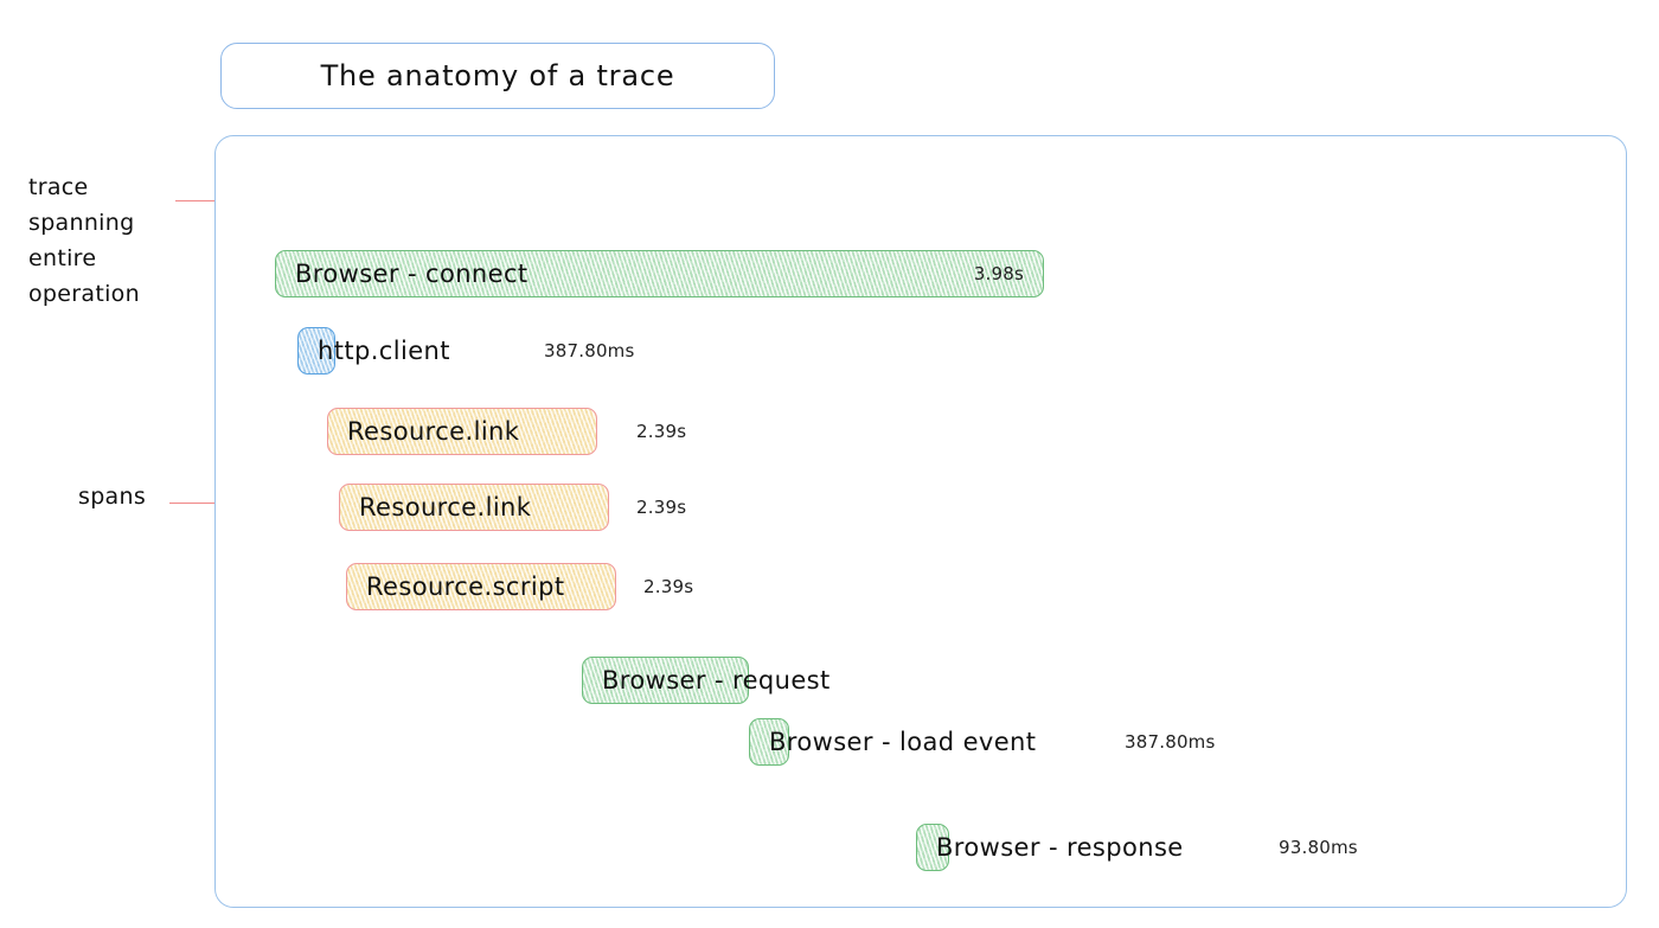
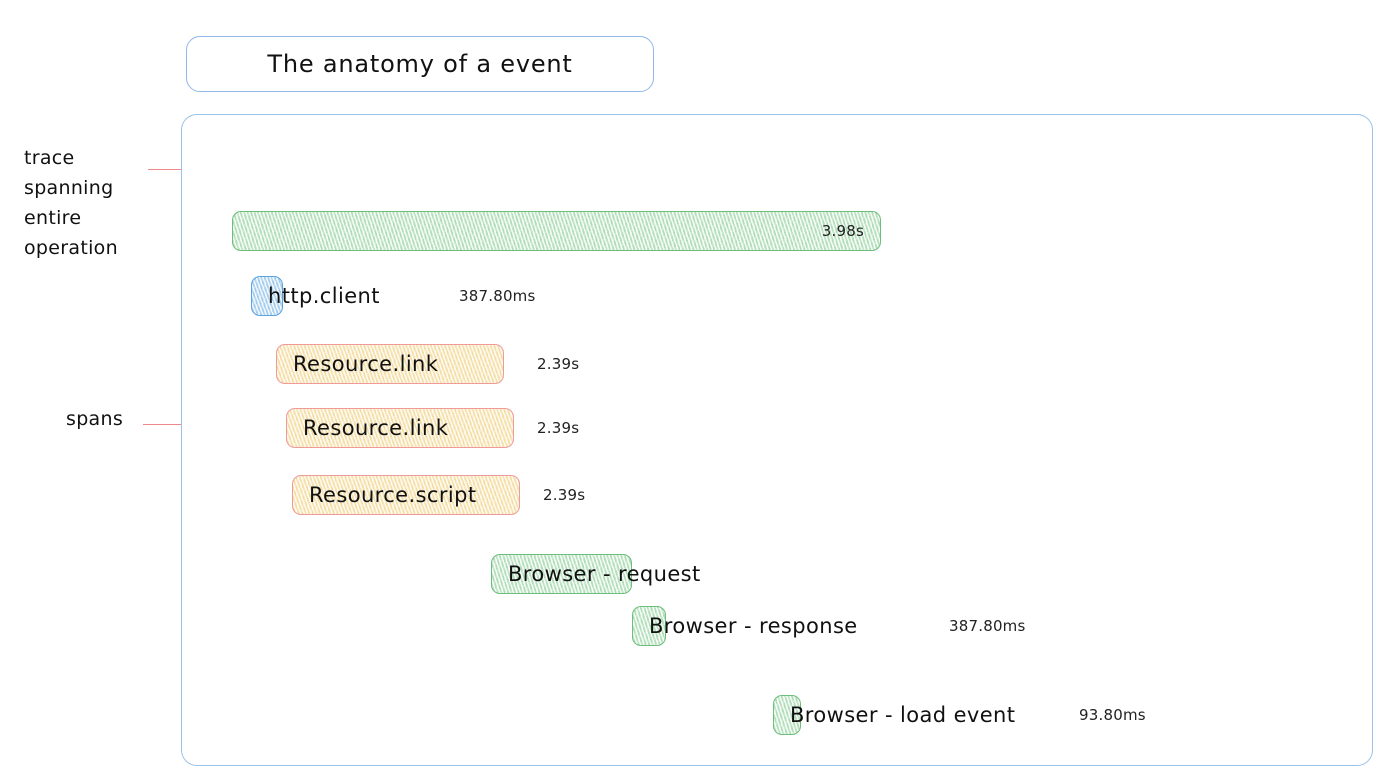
- The anatomy of a trace
+ The anatomy of a event
  trace
  spanning
  entire
  operation
  spans
- Browser - connect
  3.98s
  http.client
  387.80ms
  Resource.link
  2.39s
  Resource.link
  2.39s
  Resource.script
  2.39s
  Browser - request
- Browser - load event
+ Browser - response
  387.80ms
- Browser - response
+ Browser - load event
  93.80ms
